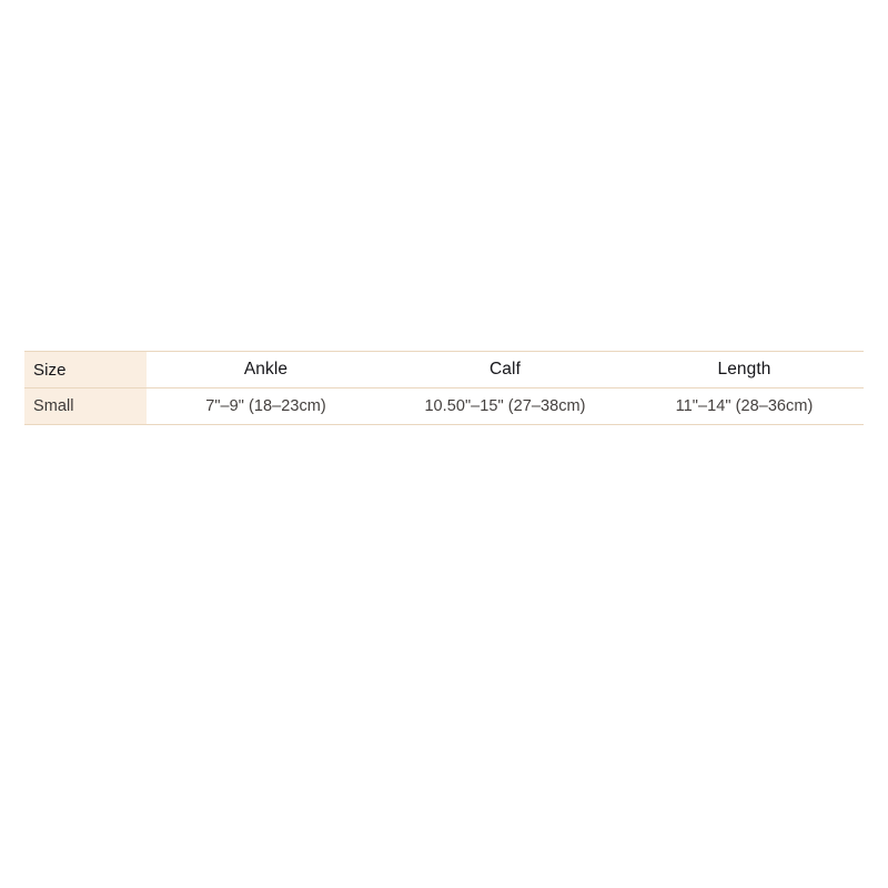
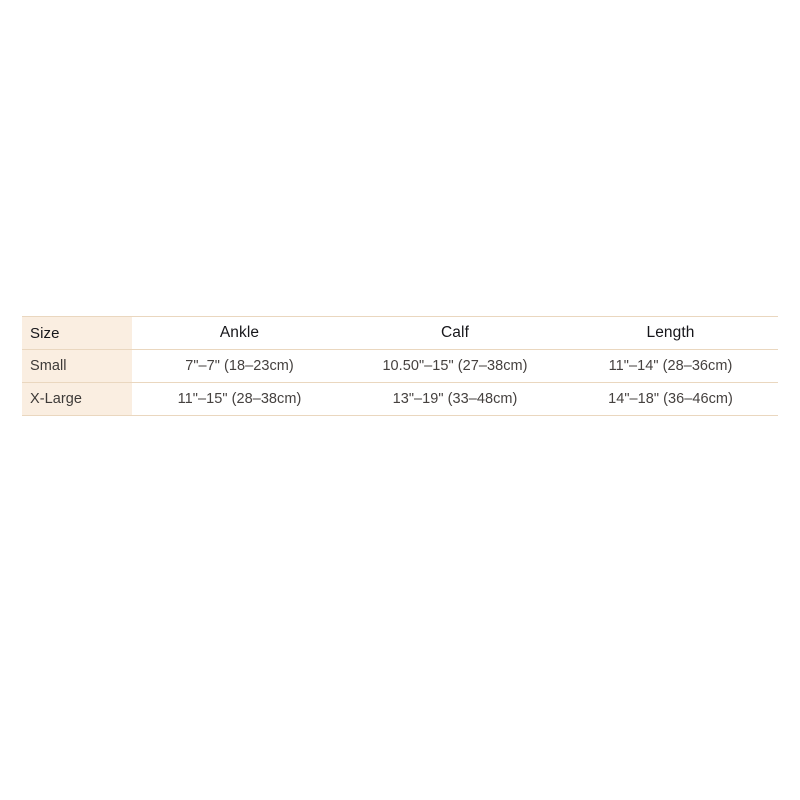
  Size	Ankle	Calf	Length
- Small	7"–9" (18–23cm)	10.50"–15" (27–38cm)	11"–14" (28–36cm)
+ Small	7"–7" (18–23cm)	10.50"–15" (27–38cm)	11"–14" (28–36cm)
+ X-Large	11"–15" (28–38cm)	13"–19" (33–48cm)	14"–18" (36–46cm)
